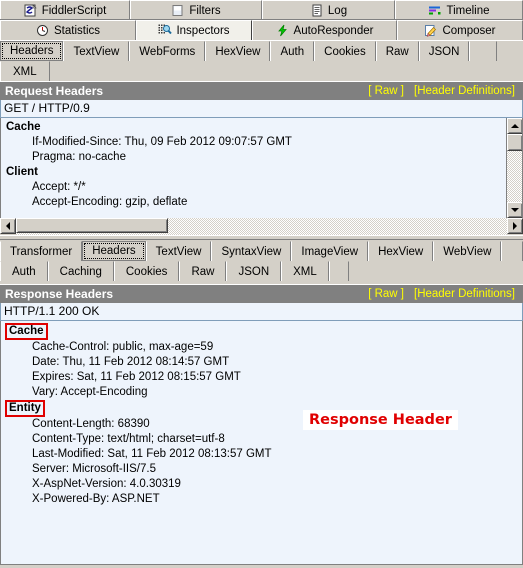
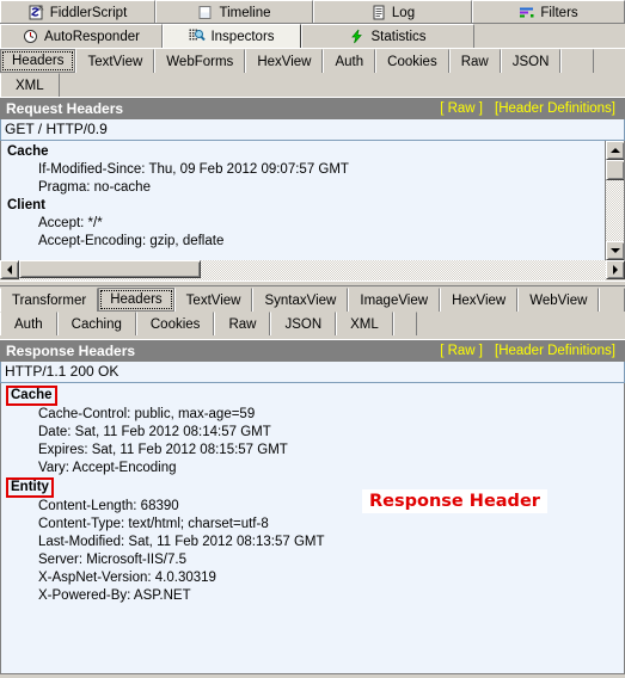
  FiddlerScript
- Filters
+ Timeline
  Log
- Timeline
+ Filters
- Statistics
+ AutoResponder
  Inspectors
- AutoResponder
+ Statistics
- Composer
  Headers
  TextView
  WebForms
  HexView
  Auth
  Cookies
  Raw
  JSON
  XML
  Request Headers
  [ Raw ]
  [Header Definitions]
  GET / HTTP/0.9
  Cache
  If-Modified-Since: Thu, 09 Feb 2012 09:07:57 GMT
  Pragma: no-cache
  Client
  Accept: */*
  Accept-Encoding: gzip, deflate
  Transformer
  Headers
  TextView
  SyntaxView
  ImageView
  HexView
  WebView
  Auth
  Caching
  Cookies
  Raw
  JSON
  XML
  Response Headers
  [ Raw ]
  [Header Definitions]
  HTTP/1.1 200 OK
  Cache
  Cache-Control: public, max-age=59
- Date: Thu, 11 Feb 2012 08:14:57 GMT
+ Date: Sat, 11 Feb 2012 08:14:57 GMT
  Expires: Sat, 11 Feb 2012 08:15:57 GMT
  Vary: Accept-Encoding
  Entity
  Content-Length: 68390
  Content-Type: text/html; charset=utf-8
  Last-Modified: Sat, 11 Feb 2012 08:13:57 GMT
  Server: Microsoft-IIS/7.5
  X-AspNet-Version: 4.0.30319
  X-Powered-By: ASP.NET
  Response Header
